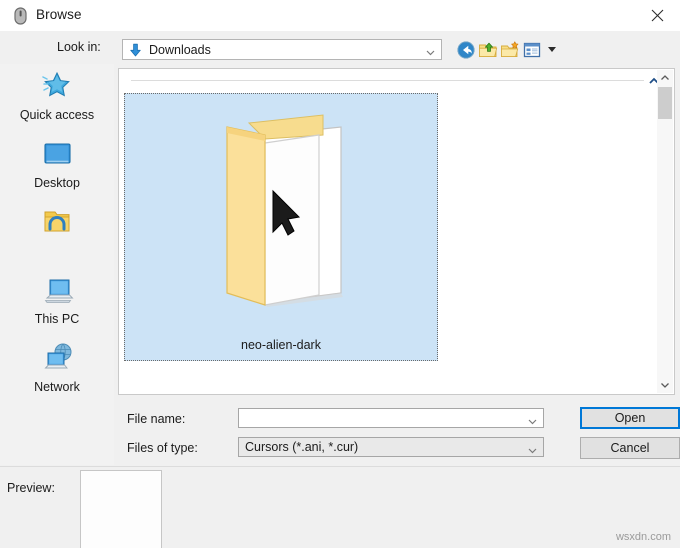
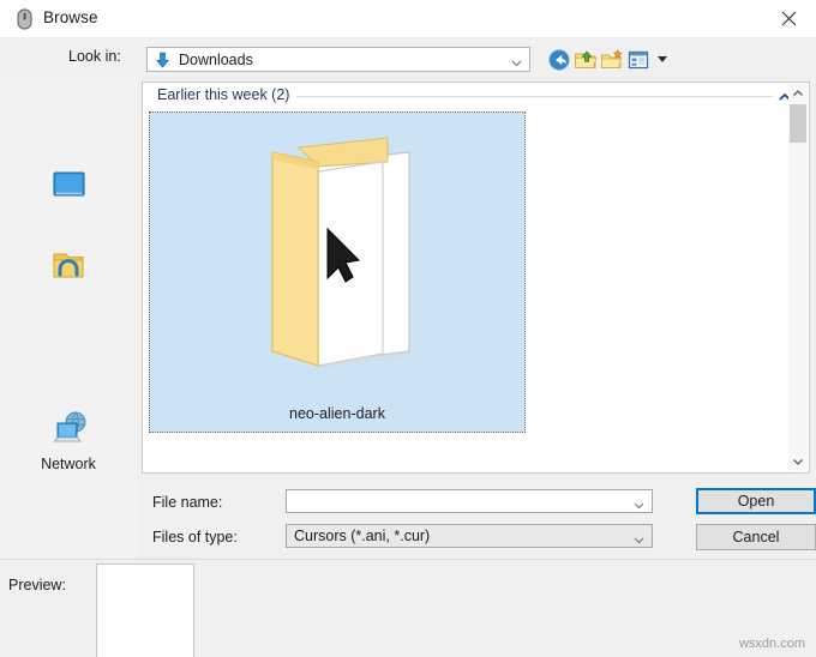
  Browse
  Look in:
  Downloads
- Quick access
- Desktop
- This PC
  Network
+ Earlier this week (2)
  neo-alien-dark
  File name:
  Files of type:
  Cursors (*.ani, *.cur)
  Open
  Cancel
  Preview:
  wsxdn.com
